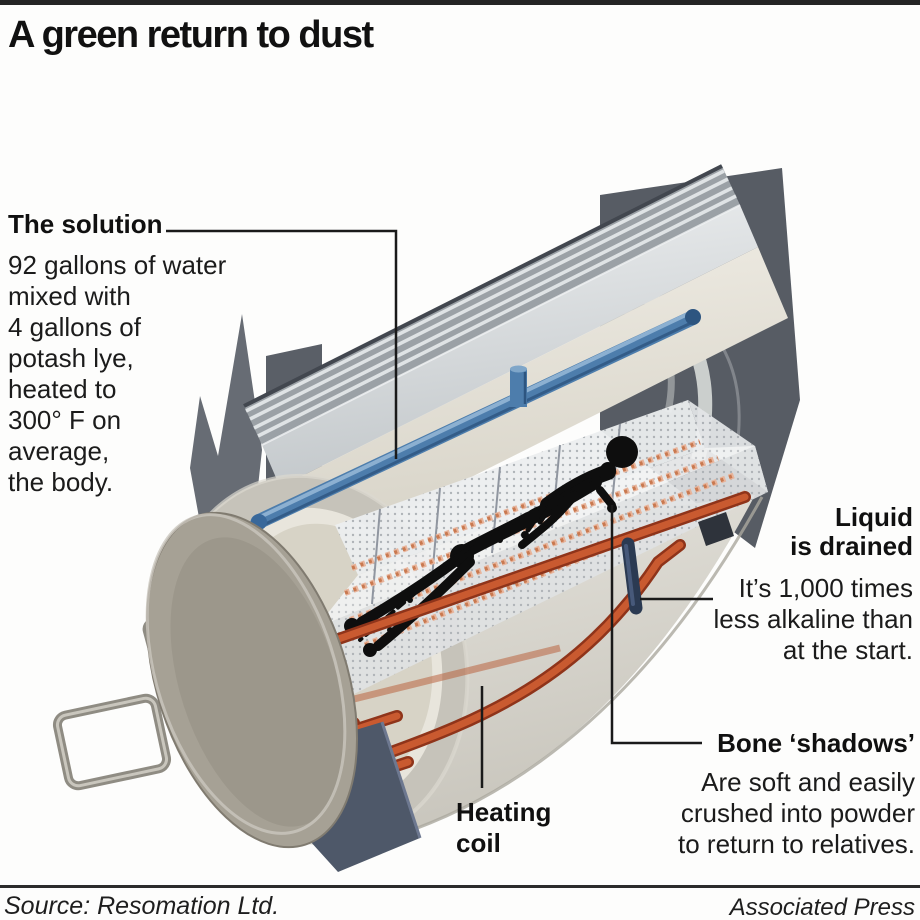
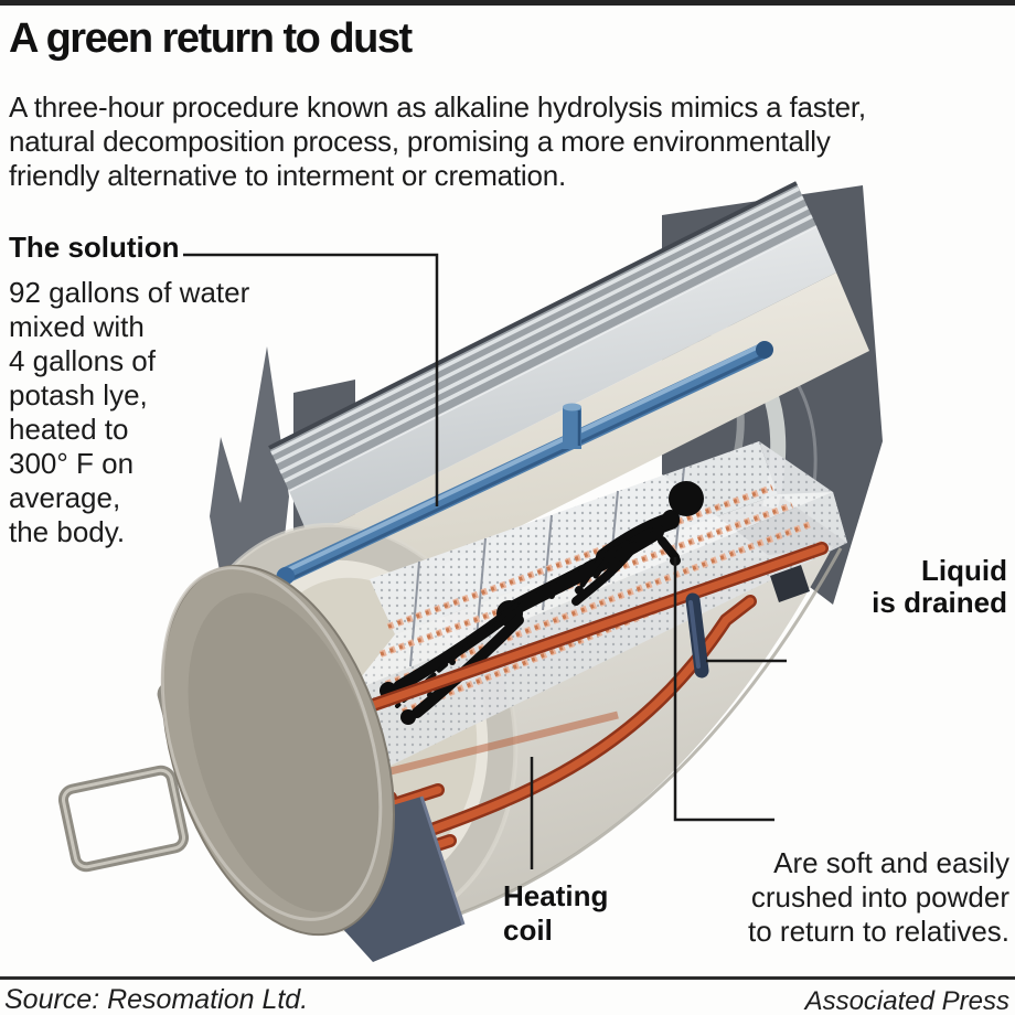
  A green return to dust
+ A three-hour procedure known as alkaline hydrolysis mimics a faster,
+ natural decomposition process, promising a more environmentally
+ friendly alternative to interment or cremation.
  The solution
  92 gallons of water
  mixed with
  4 gallons of
  potash lye,
  heated to
  300° F on
  average,
  the body.
  Liquid
  is drained
- It’s 1,000 times
- less alkaline than
- at the start.
- Bone ‘shadows’
  Are soft and easily
  crushed into powder
  to return to relatives.
  Heating
  coil
  Source: Resomation Ltd.
  Associated Press
